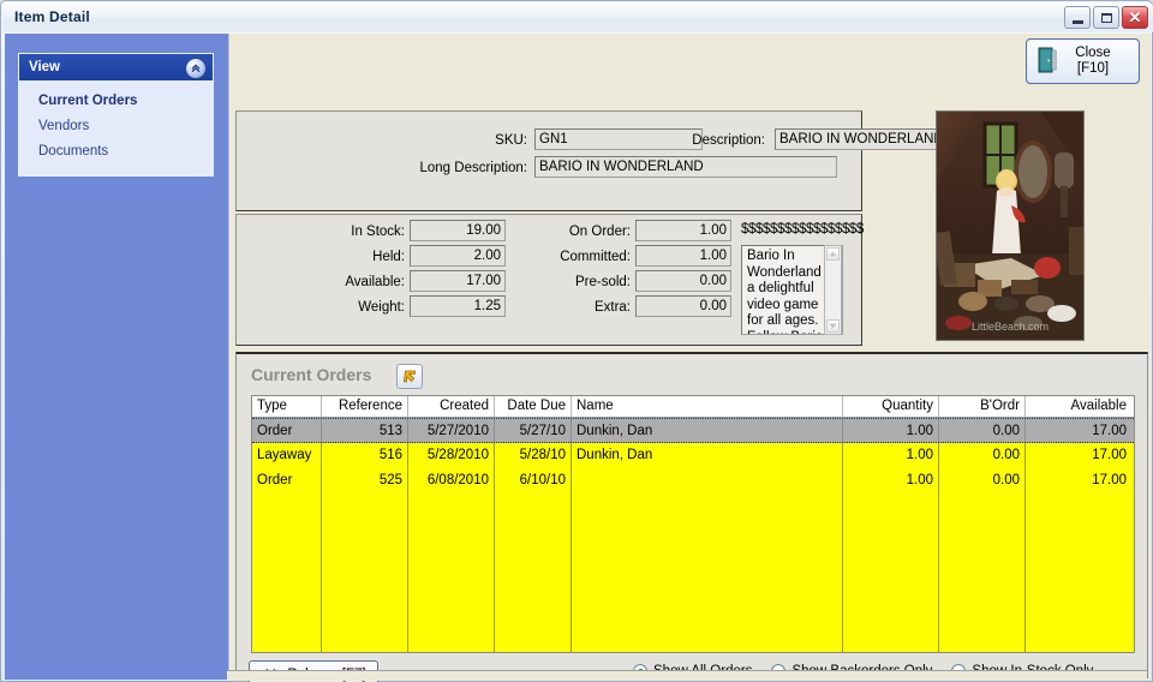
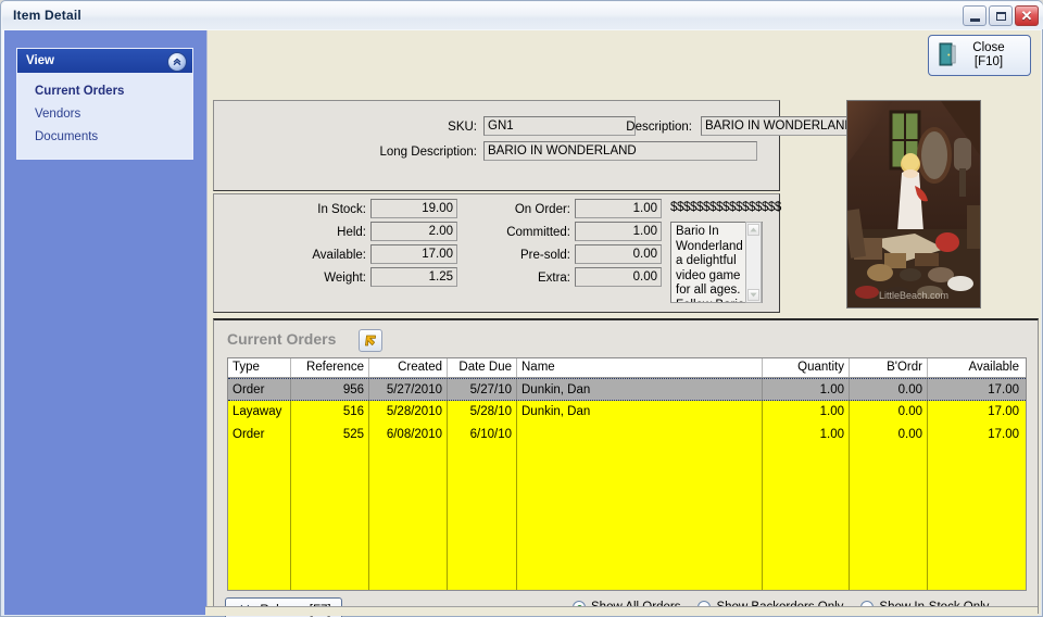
  Item Detail
  ✕
  View
  Current Orders
  Vendors
  Documents
  Close
  [F10]
  SKU:
  GN1
  Description:
  BARIO IN WONDERLAN
  Long Description:
  BARIO IN WONDERLAND
  In Stock:
  19.00
  Held:
  2.00
  Available:
  17.00
  Weight:
  1.25
  On Order:
  1.00
  Committed:
  1.00
  Pre-sold:
  0.00
  Extra:
  0.00
  $$$$$$$$$$$$$$$$$
  LittleBeach.com
  Current Orders
  Type
  Reference
  Created
  Date Due
  Name
  Quantity
  B'Ordr
  Available
  Order
- 513
+ 956
  5/27/2010
  5/27/10
  Dunkin, Dan
  1.00
  0.00
  17.00
  Layaway
  516
  5/28/2010
  5/28/10
  Dunkin, Dan
  1.00
  0.00
  17.00
  Order
  525
  6/08/2010
  6/10/10
  1.00
  0.00
  17.00
